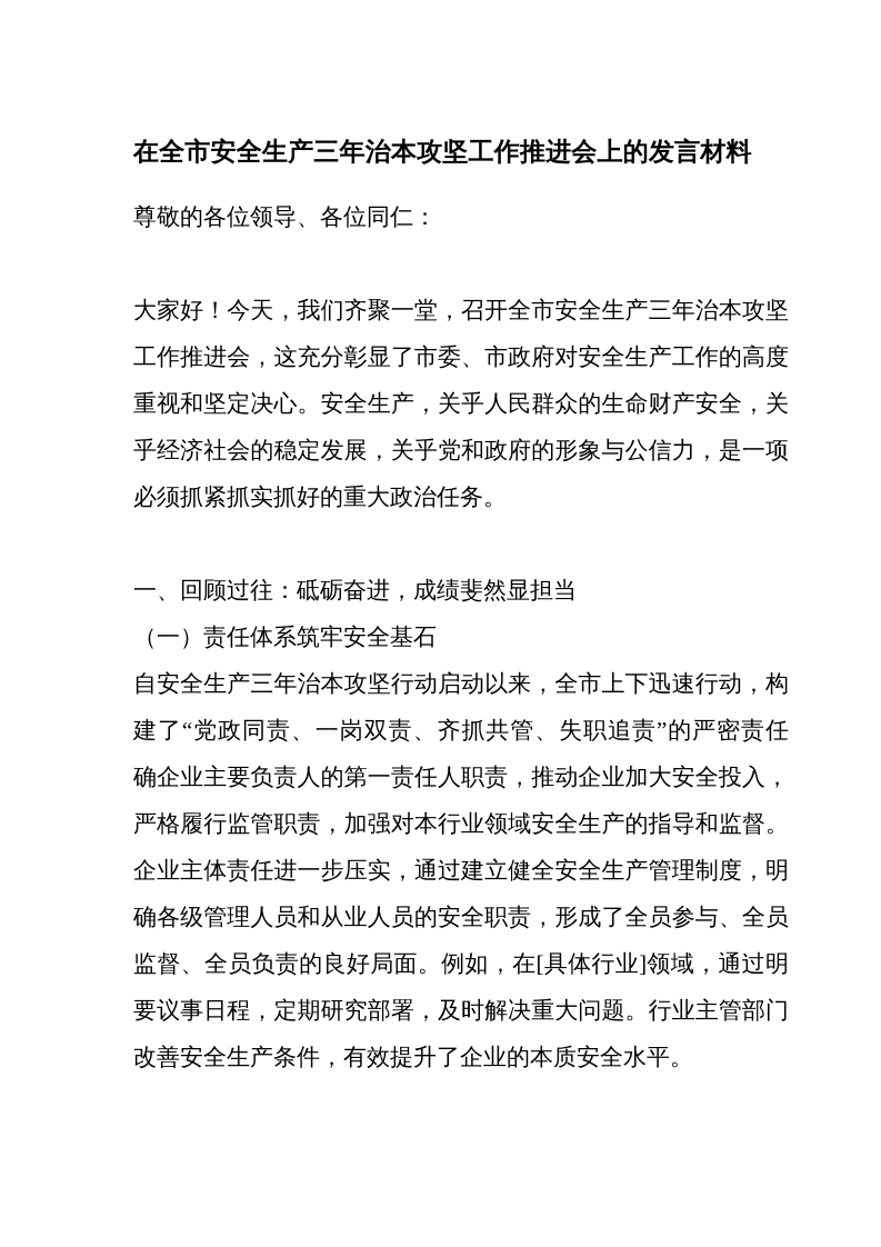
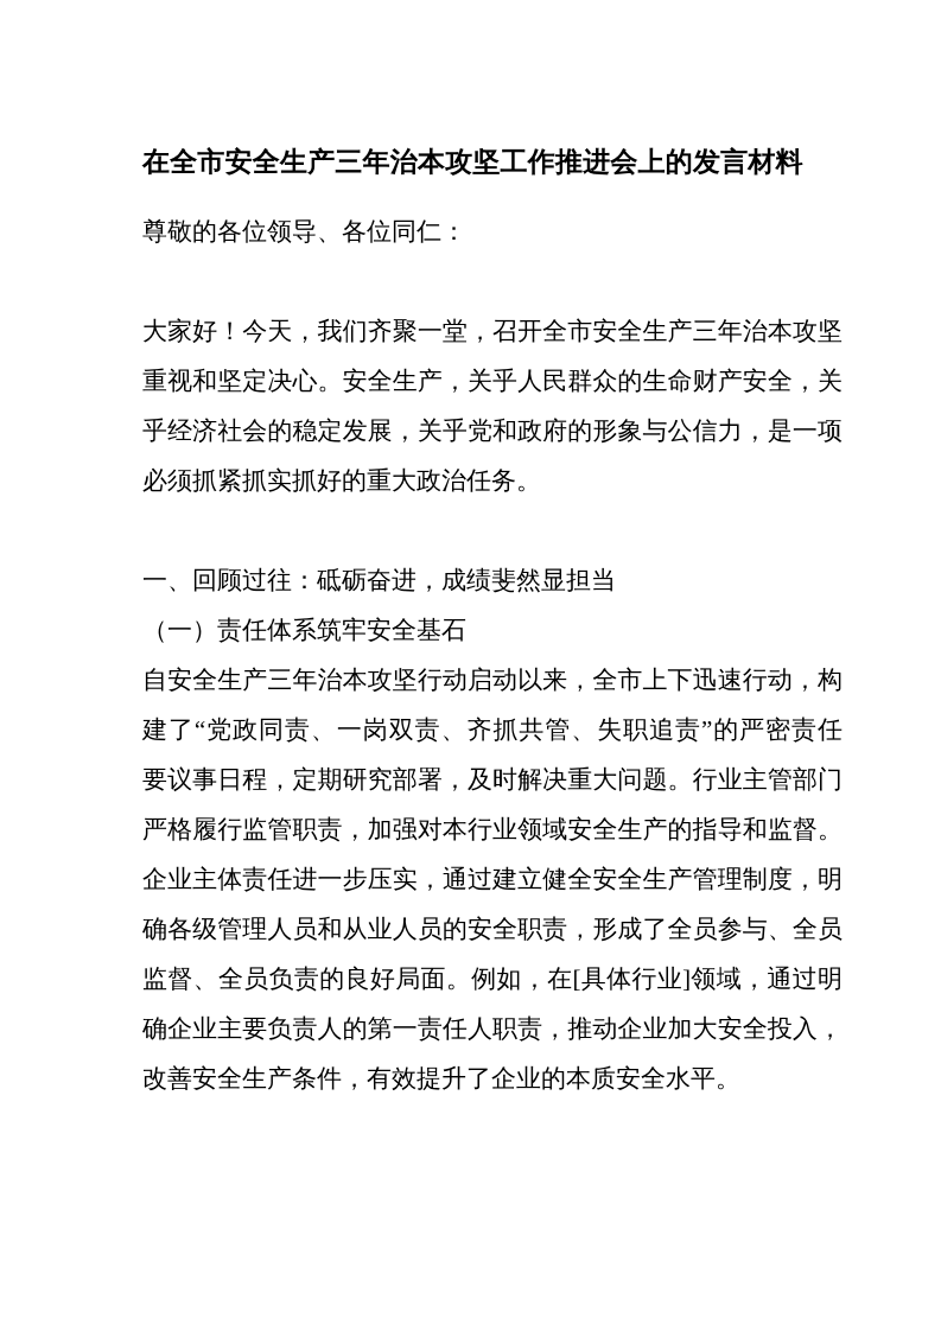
  在全市安全生产三年治本攻坚工作推进会上的发言材料
  尊敬的各位领导、各位同仁：
  大家好！今天，我们齐聚一堂，召开全市安全生产三年治本攻坚
- 工作推进会，这充分彰显了市委、市政府对安全生产工作的高度
  重视和坚定决心。安全生产，关乎人民群众的生命财产安全，关
  乎经济社会的稳定发展，关乎党和政府的形象与公信力，是一项
  必须抓紧抓实抓好的重大政治任务。
  一、回顾过往：砥砺奋进，成绩斐然显担当
  （一）责任体系筑牢安全基石
  自安全生产三年治本攻坚行动启动以来，全市上下迅速行动，构
  建了“党政同责、一岗双责、齐抓共管、失职追责”的严密责任
- 确企业主要负责人的第一责任人职责，推动企业加大安全投入，
+ 要议事日程，定期研究部署，及时解决重大问题。行业主管部门
  严格履行监管职责，加强对本行业领域安全生产的指导和监督。
  企业主体责任进一步压实，通过建立健全安全生产管理制度，明
  确各级管理人员和从业人员的安全职责，形成了全员参与、全员
  监督、全员负责的良好局面。例如，在[具体行业]领域，通过明
- 要议事日程，定期研究部署，及时解决重大问题。行业主管部门
+ 确企业主要负责人的第一责任人职责，推动企业加大安全投入，
  改善安全生产条件，有效提升了企业的本质安全水平。
